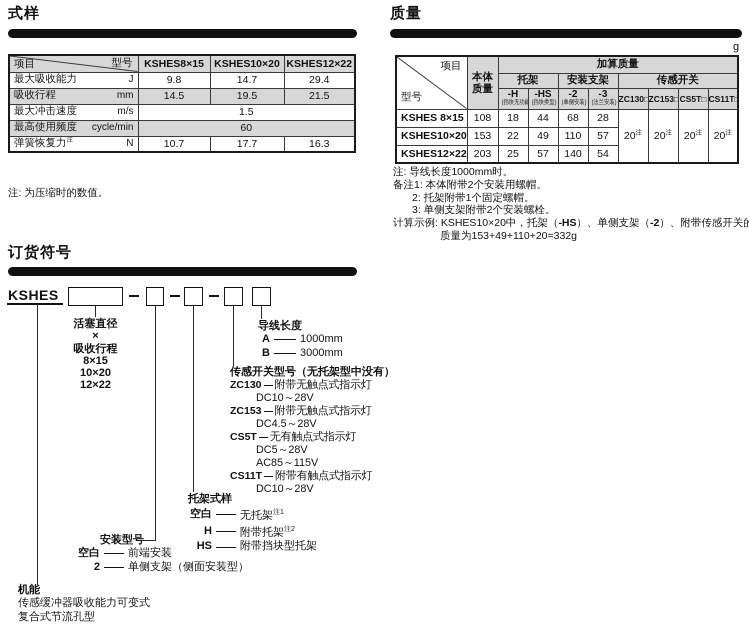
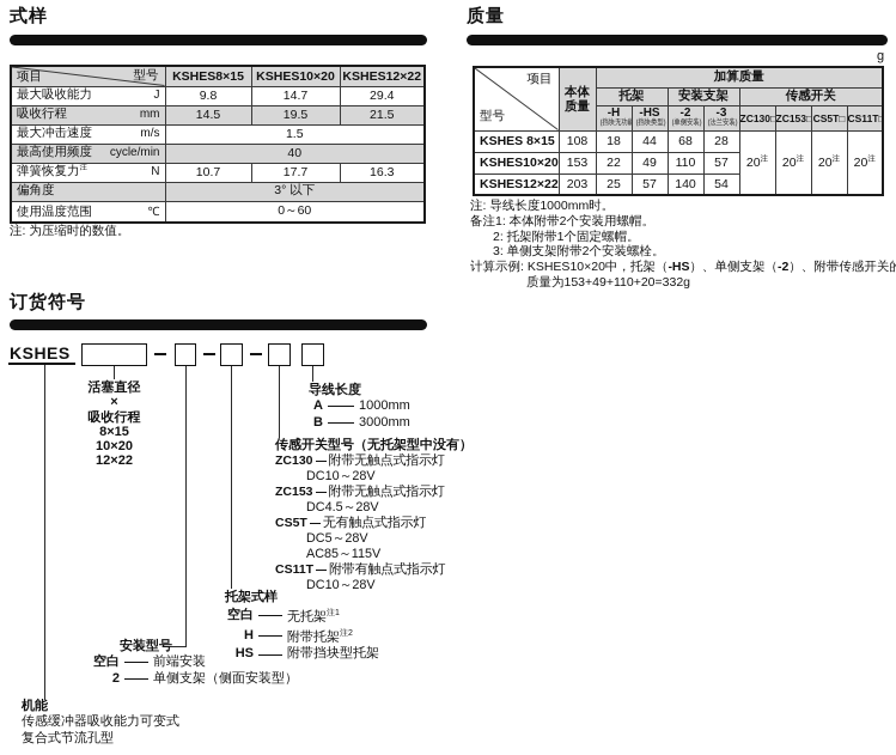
  式样
  项目 型号	KSHES8×15	KSHES10×20	KSHES12×22
  最大吸收能力 J	9.8	14.7	29.4
  吸收行程 mm	14.5	19.5	21.5
  最大冲击速度 m/s	1.5
- 最高使用频度 cycle/min	60
+ 最高使用频度 cycle/min	40
  弹簧恢复力 N	10.7	17.7	16.3
+ 偏角度	3° 以下
+ 使用温度范围 ℃	0～60
  注: 为压缩时的数值。
  质量
  g
  项目 型号	本体 质量	加算质量
  托架	安装支架	传感开关
  KSHES 8×15	108	18	44	68	28	20	20	20	20
  KSHES10×20	153	22	49	110	57
  KSHES12×22	203	25	57	140	54
  注: 导线长度1000mm时。
  备注1: 本体附带2个安装用螺帽。
  2: 托架附带1个固定螺帽。
  3: 单侧支架附带2个安装螺栓。
  计算示例: KSHES10×20中，托架（-HS）、单侧支架（-2）、附带传感开关
  质量为153+49+110+20=332g
  订货符号
  KSHES
  活塞直径
  ×
  吸收行程
  8×15
  10×20
  12×22
  导线长度
  A
  1000mm
  B
  3000mm
  传感开关型号（无托架型中没有）
  ZC130
  附带无触点式指示灯
  DC10～28V
  ZC153
  附带无触点式指示灯
  DC4.5～28V
  CS5T
  无有触点式指示灯
  DC5～28V
  AC85～115V
  CS11T
  附带有触点式指示灯
  DC10～28V
  托架式样
  空白
  H
  HS
  附带挡块型托架
  安装型号
  空白
  前端安装
  2
  单侧支架（侧面安装型）
  机能
  传感缓冲器吸收能力可变式
  复合式节流孔型
